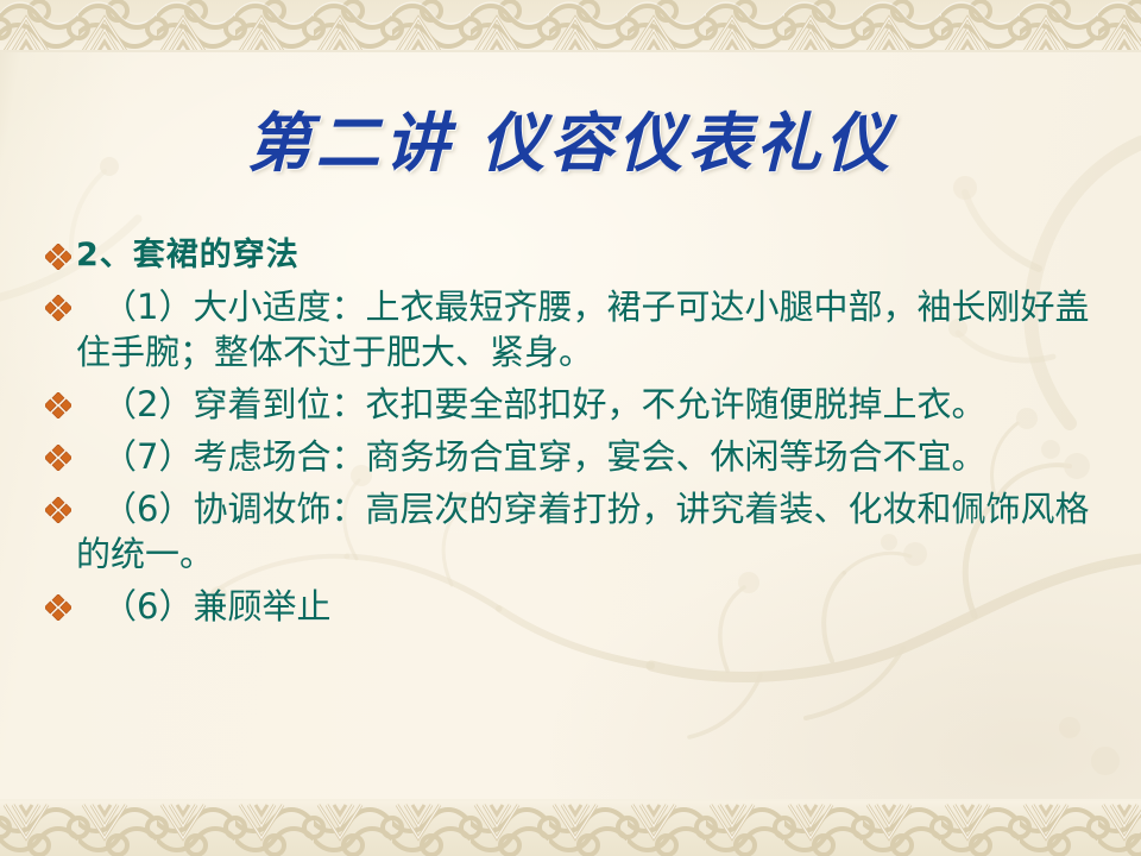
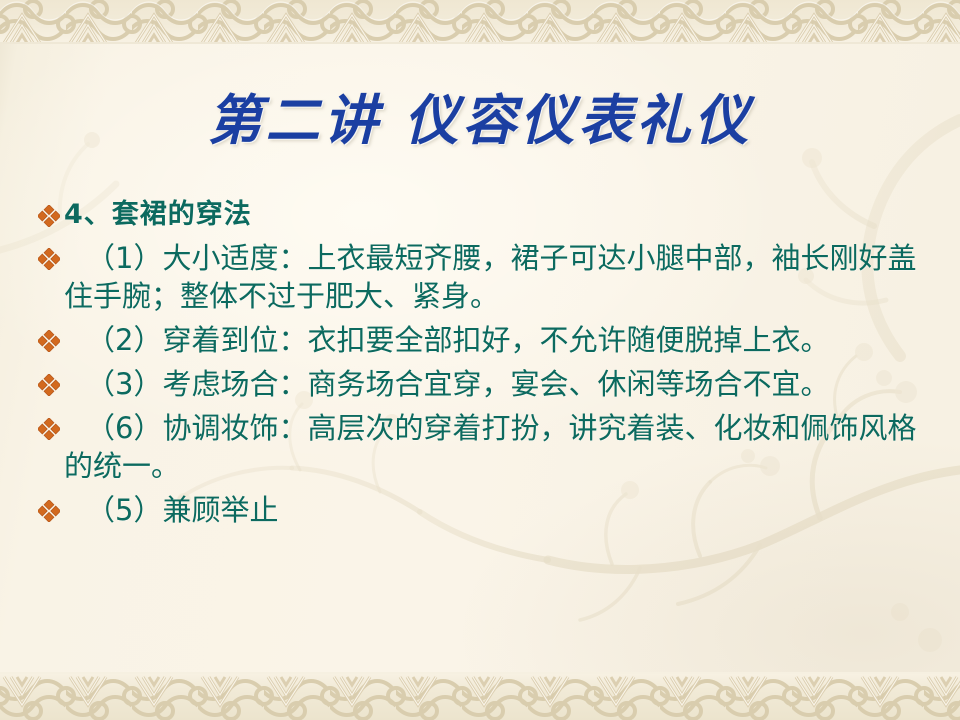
  第二讲 仪容仪表礼仪
- 2、套裙的穿法
+ 4、套裙的穿法
  （1）大小适度：上衣最短齐腰，裙子可达小腿中部，袖长刚好盖住手腕；整体不过于肥大、紧身。
  （2）穿着到位：衣扣要全部扣好，不允许随便脱掉上衣。
- （7）考虑场合：商务场合宜穿，宴会、休闲等场合不宜。
+ （3）考虑场合：商务场合宜穿，宴会、休闲等场合不宜。
  （6）协调妆饰：高层次的穿着打扮，讲究着装、化妆和佩饰风格的统一。
- （6）兼顾举止
+ （5）兼顾举止
